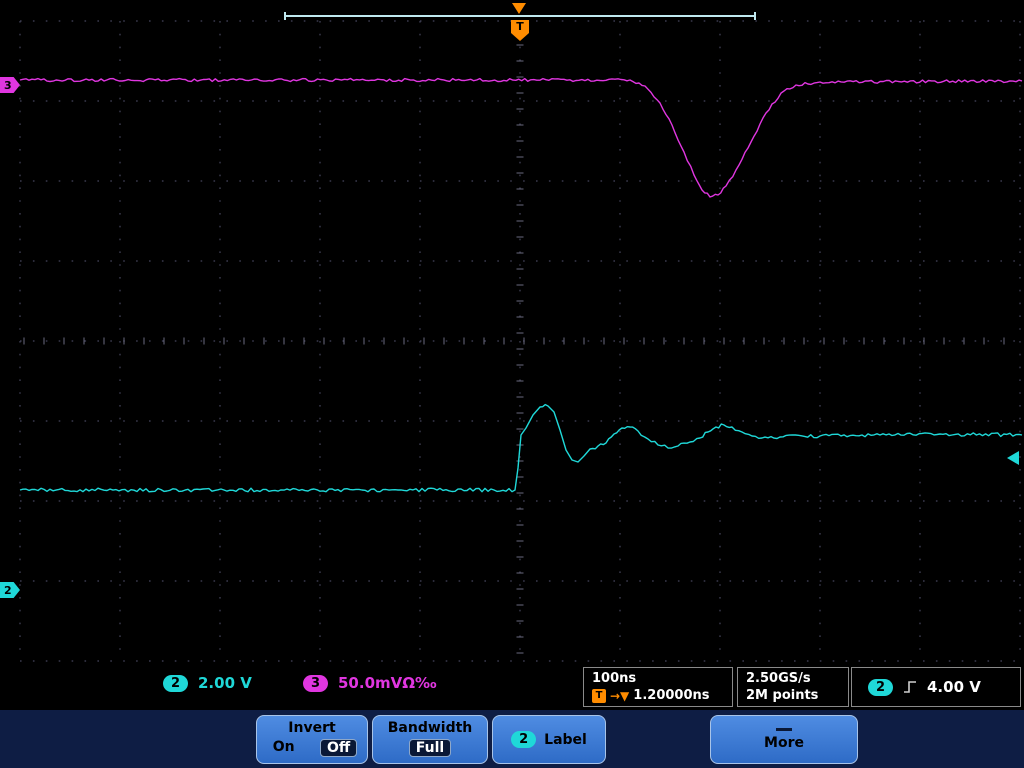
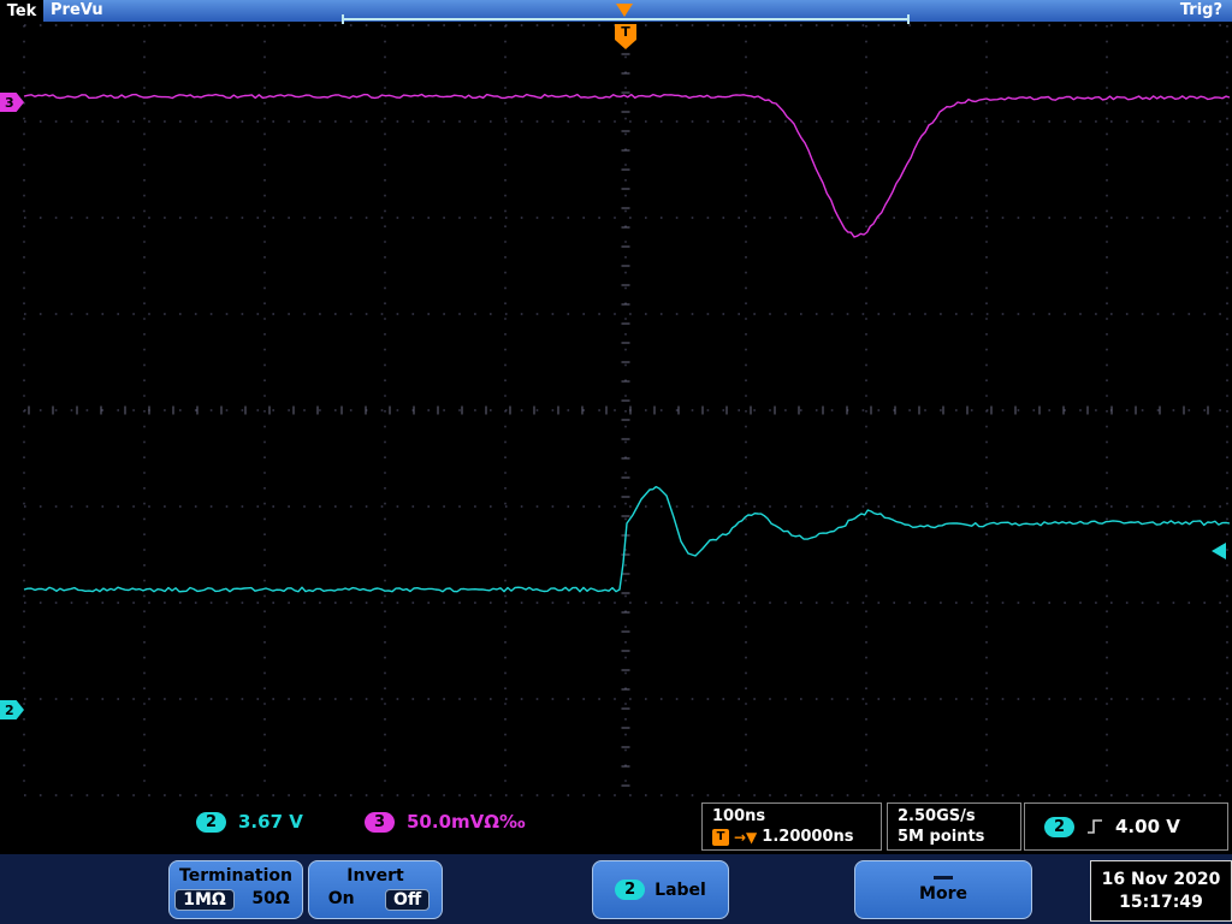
+ Tek
+ PreVu
+ Trig?
  T
  3
  2
  2
- 2.00 V
+ 3.67 V
  3
  50.0mVΩ‰
  100ns
  T
  →▼
  1.20000ns
  2.50GS/s
- 2M points
+ 5M points
  2
  4.00 V
+ Termination
+ 1MΩ
+ 50Ω
  Invert
  On
  Off
- Bandwidth
- Full
  2
  Label
  More
+ 16 Nov 2020
+ 15:17:49
